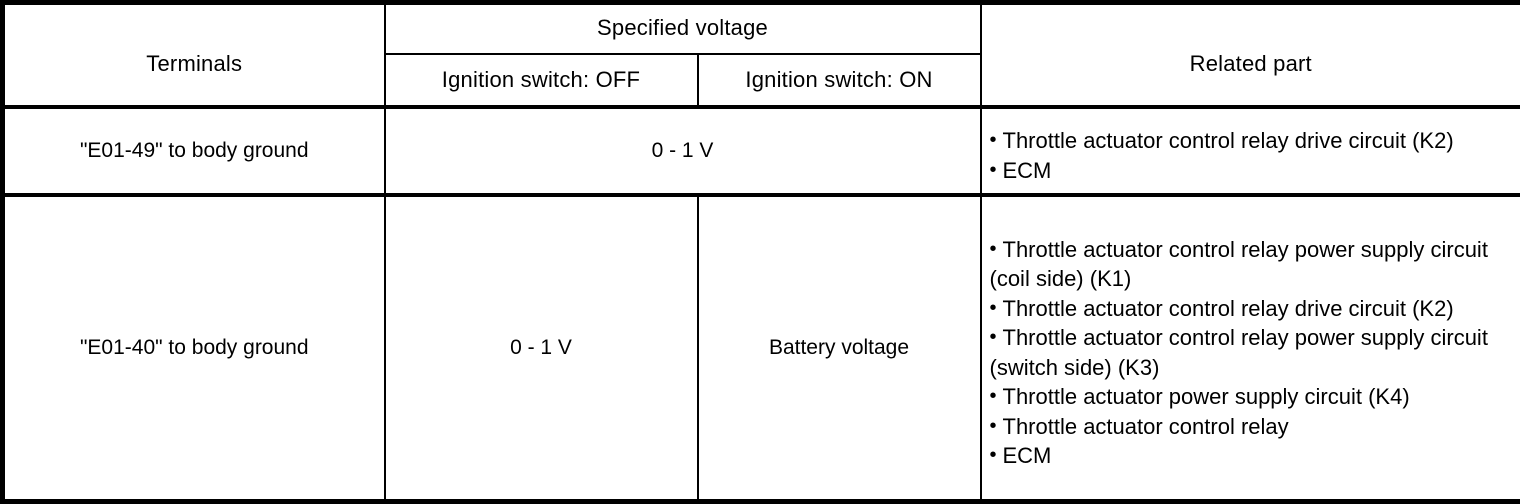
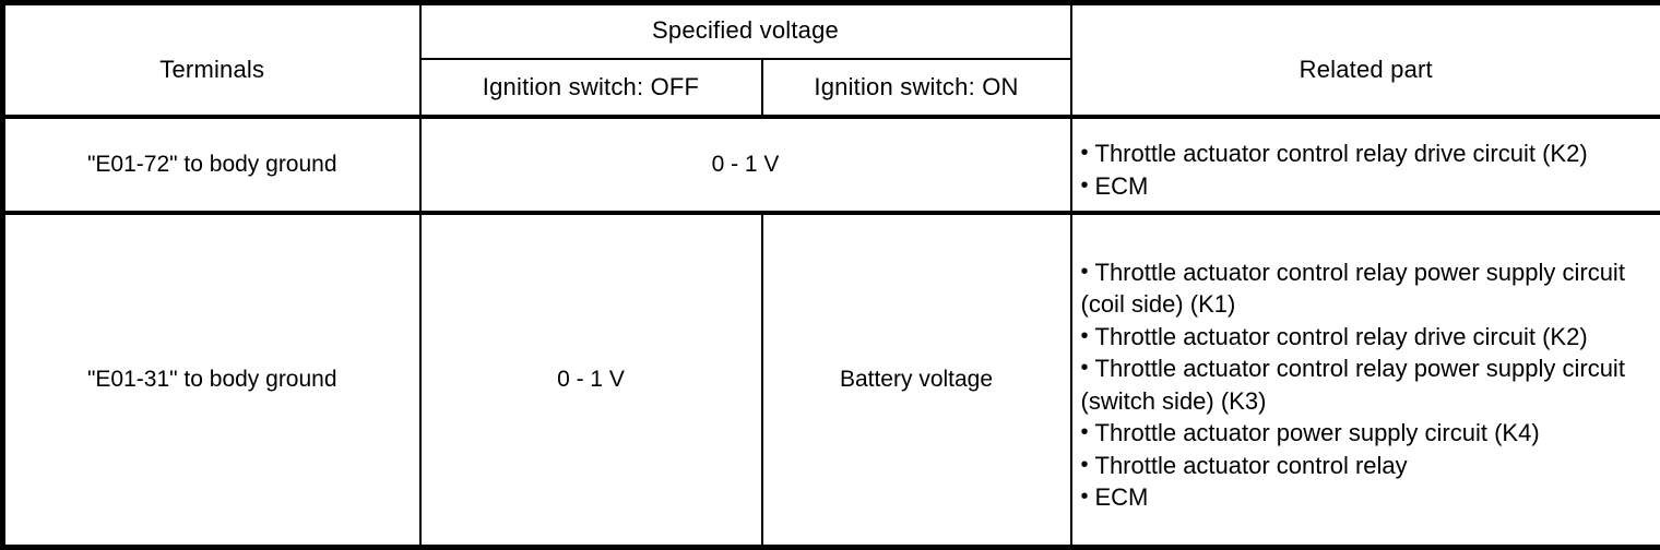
  Terminals	Specified voltage	Related part
  Ignition switch: OFF	Ignition switch: ON
- "E01-49" to body ground	0 - 1 V	• Throttle actuator control relay drive circuit (K2)• ECM
+ "E01-72" to body ground	0 - 1 V	• Throttle actuator control relay drive circuit (K2)• ECM
- "E01-40" to body ground	0 - 1 V	Battery voltage	• Throttle actuator control relay power supply circuit (coil side) (K1)• Throttle actuator control relay drive circuit (K2)• Throttle actuator control relay power supply circuit (switch side) (K3)• Throttle actuator power supply circuit (K4)• Throttle actuator control relay• ECM
+ "E01-31" to body ground	0 - 1 V	Battery voltage	• Throttle actuator control relay power supply circuit (coil side) (K1)• Throttle actuator control relay drive circuit (K2)• Throttle actuator control relay power supply circuit (switch side) (K3)• Throttle actuator power supply circuit (K4)• Throttle actuator control relay• ECM
